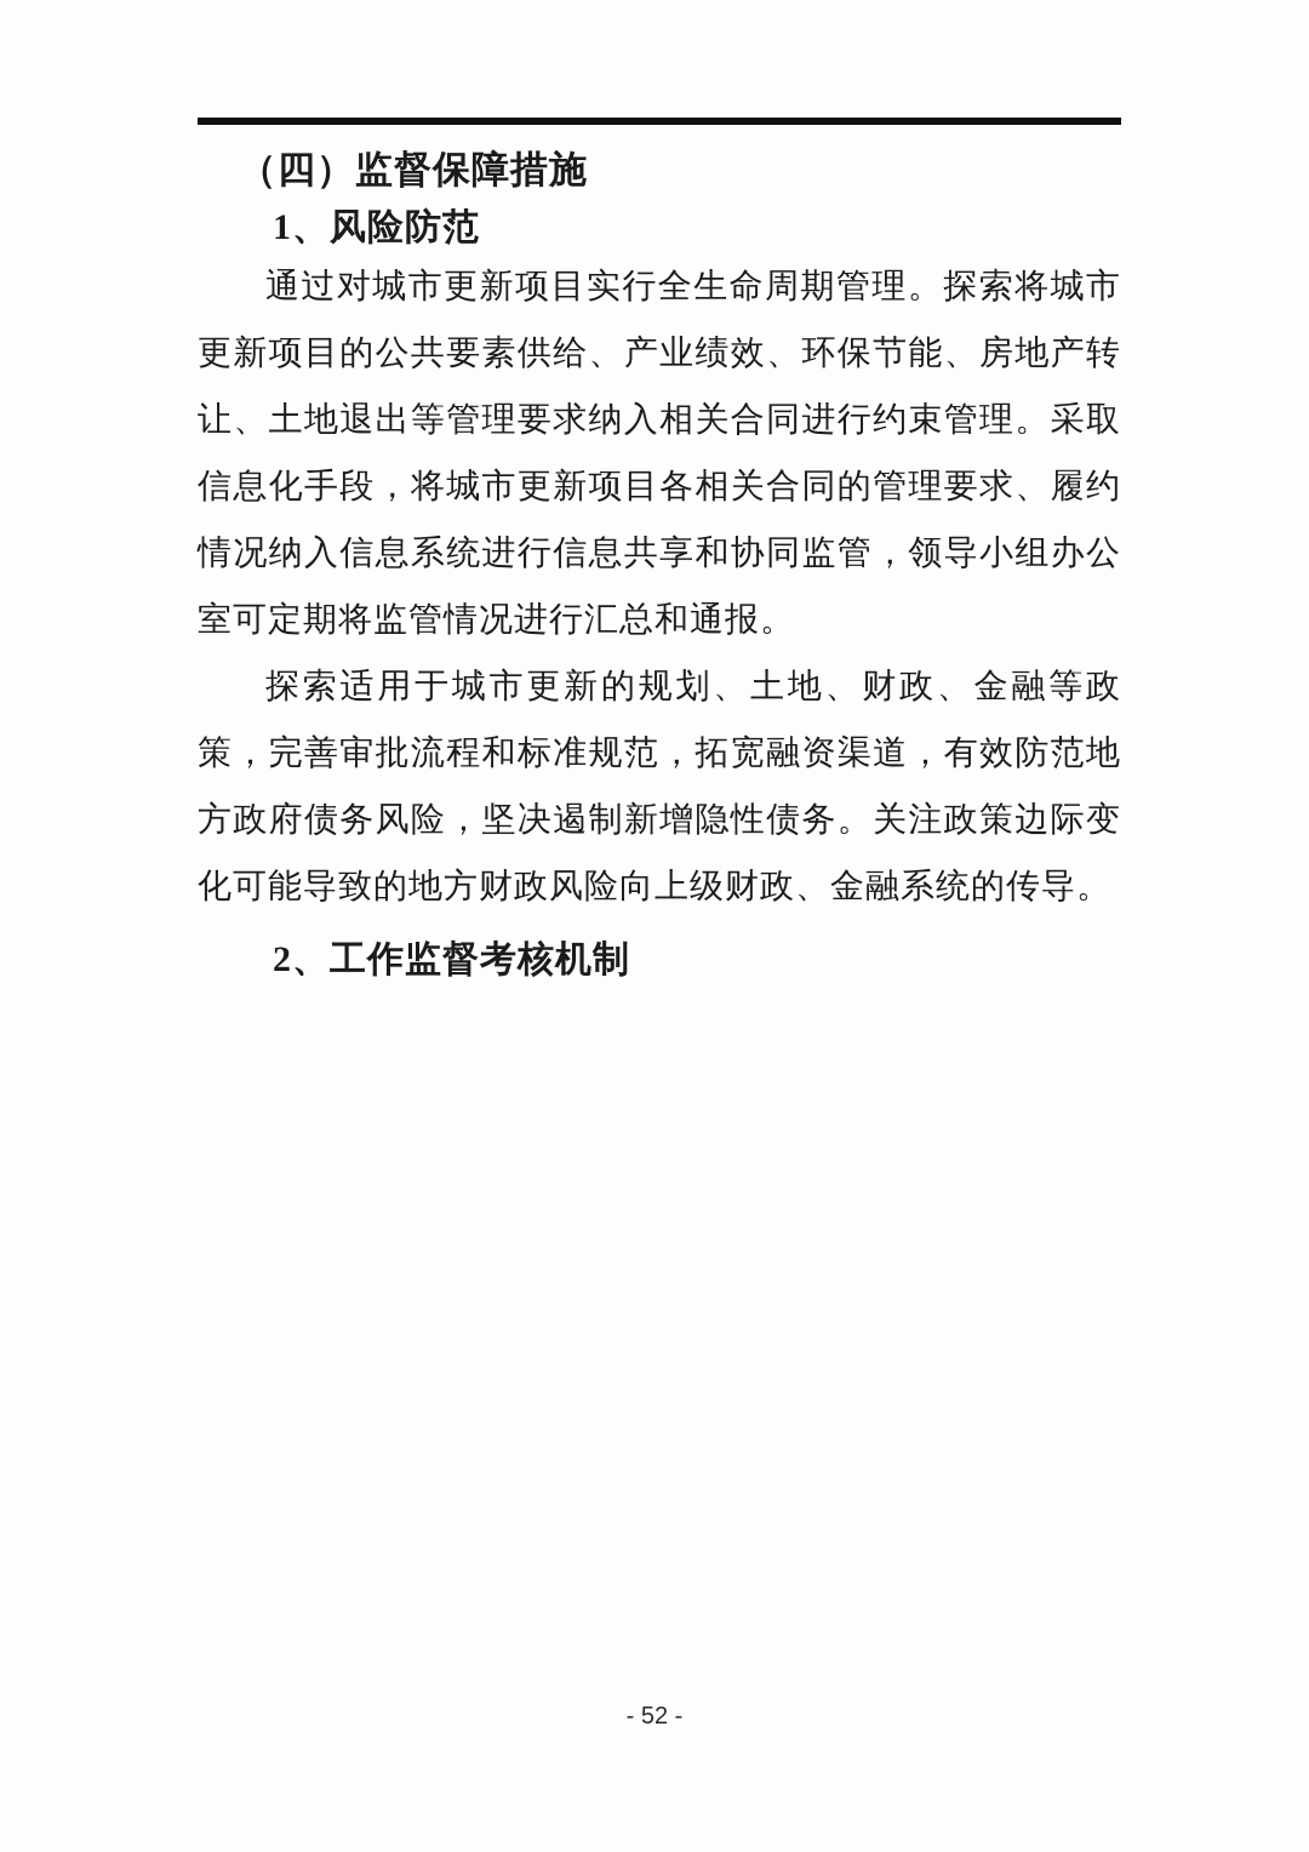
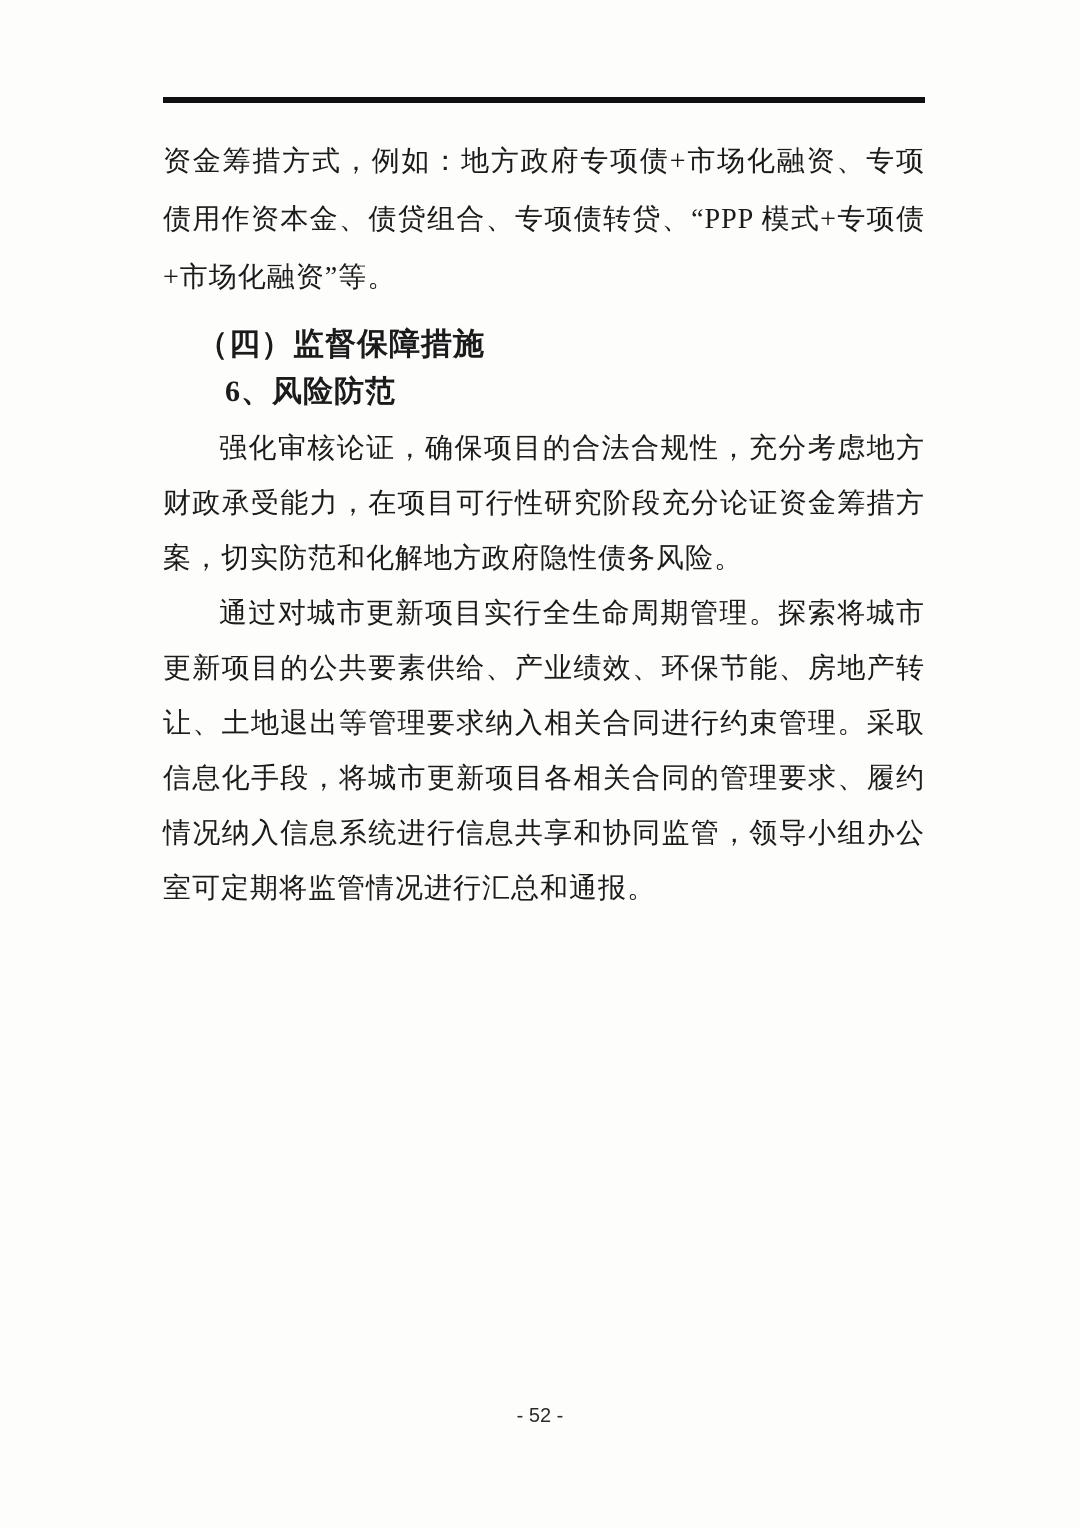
+ 资金筹措方式，例如：地方政府专项债+市场化融资、专项债用作资本金、债贷组合、专项债转贷、“PPP 模式+专项债+市场化融资”等。
  （四）监督保障措施
- 1、风险防范
+ 6、风险防范
+ 强化审核论证，确保项目的合法合规性，充分考虑地方财政承受能力，在项目可行性研究阶段充分论证资金筹措方案，切实防范和化解地方政府隐性债务风险。
  通过对城市更新项目实行全生命周期管理。探索将城市更新项目的公共要素供给、产业绩效、环保节能、房地产转让、土地退出等管理要求纳入相关合同进行约束管理。采取信息化手段，将城市更新项目各相关合同的管理要求、履约情况纳入信息系统进行信息共享和协同监管，领导小组办公室可定期将监管情况进行汇总和通报。
- 探索适用于城市更新的规划、土地、财政、金融等政策，完善审批流程和标准规范，拓宽融资渠道，有效防范地方政府债务风险，坚决遏制新增隐性债务。关注政策边际变化可能导致的地方财政风险向上级财政、金融系统的传导。
- 2、工作监督考核机制
  - 52 -
